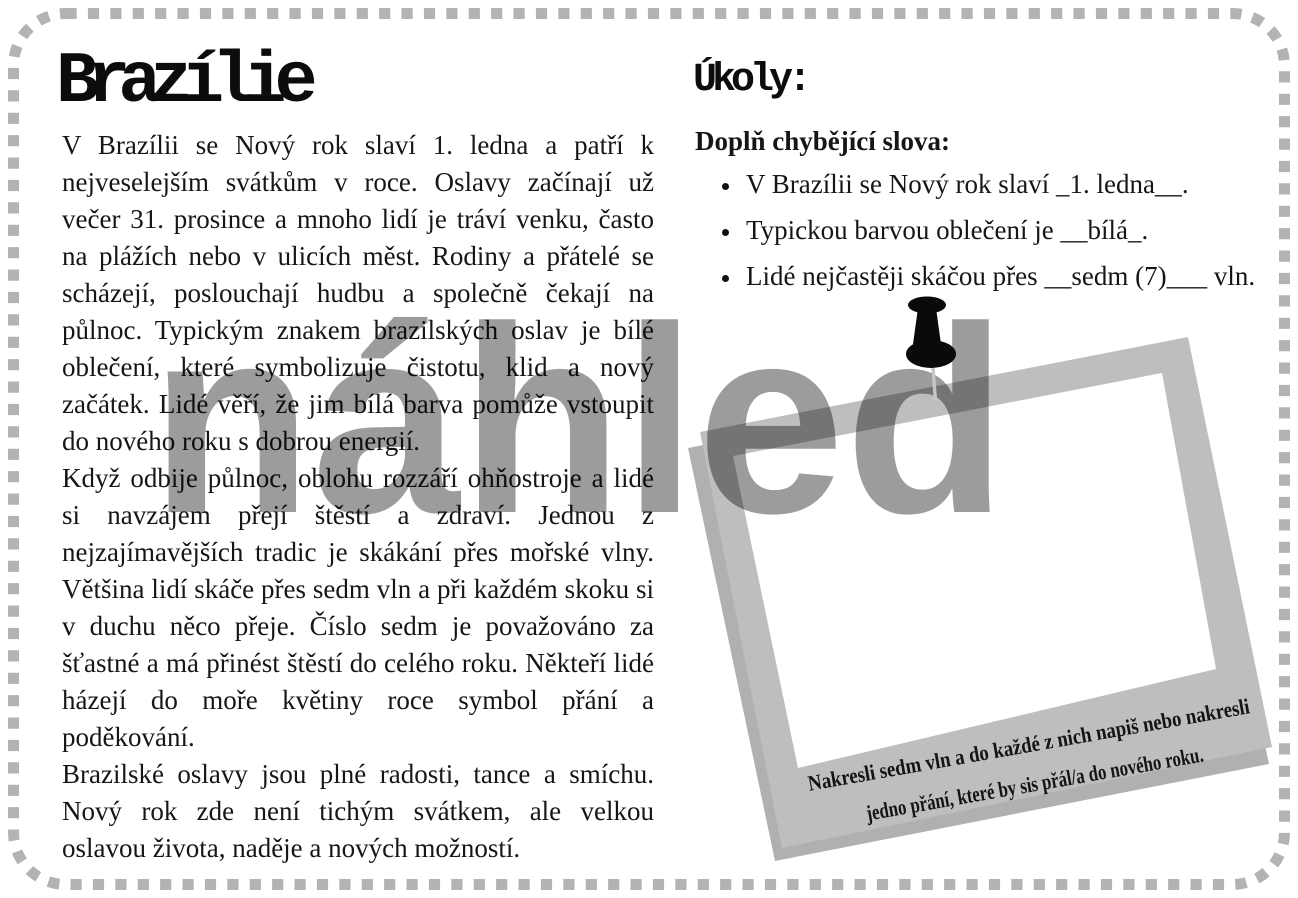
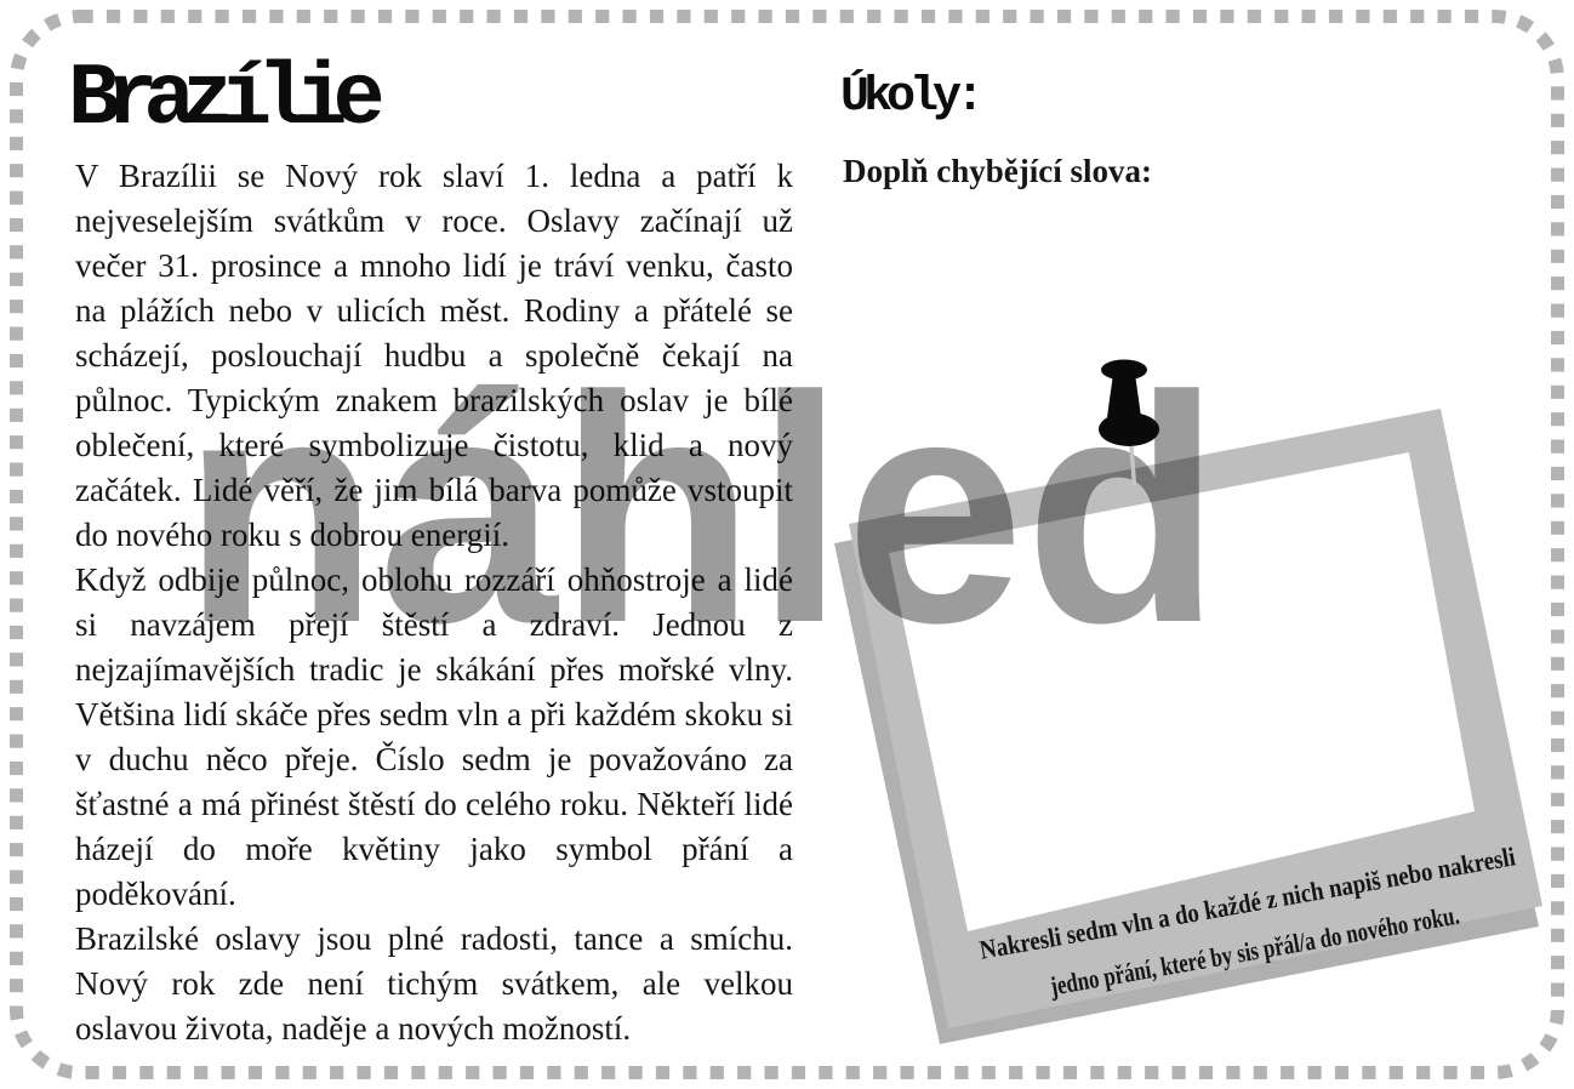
  Brazílie
  V Brazílii se Nový rok slaví 1. ledna a patří k nejveselejším svátkům v roce. Oslavy začínají už večer 31. prosince a mnoho lidí je tráví venku, často na plážích nebo v ulicích měst. Rodiny a přátelé se scházejí, poslouchají hudbu a společně čekají na půlnoc. Typickým znakem brazilských oslav je bílé oblečení, které symbolizuje čistotu, klid a nový začátek. Lidé věří, že jim bílá barva pomůže vstoupit do nového roku s dobrou energií.
- Když odbije půlnoc, oblohu rozzáří ohňostroje a lidé si navzájem přejí štěstí a zdraví. Jednou z nejzajímavějších tradic je skákání přes mořské vlny. Většina lidí skáče přes sedm vln a při každém skoku si v duchu něco přeje. Číslo sedm je považováno za šťastné a má přinést štěstí do celého roku. Někteří lidé házejí do moře květiny roce symbol přání a poděkování.
+ Když odbije půlnoc, oblohu rozzáří ohňostroje a lidé si navzájem přejí štěstí a zdraví. Jednou z nejzajímavějších tradic je skákání přes mořské vlny. Většina lidí skáče přes sedm vln a při každém skoku si v duchu něco přeje. Číslo sedm je považováno za šťastné a má přinést štěstí do celého roku. Někteří lidé házejí do moře květiny jako symbol přání a poděkování.
  Brazilské oslavy jsou plné radosti, tance a smíchu. Nový rok zde není tichým svátkem, ale velkou oslavou života, naděje a nových možností.
  Úkoly:
  Doplň chybějící slova:
- V Brazílii se Nový rok slaví _1. ledna__.
- Typickou barvou oblečení je __bílá_.
- Lidé nejčastěji skáčou přes __sedm (7)___ vln.
  náhled
